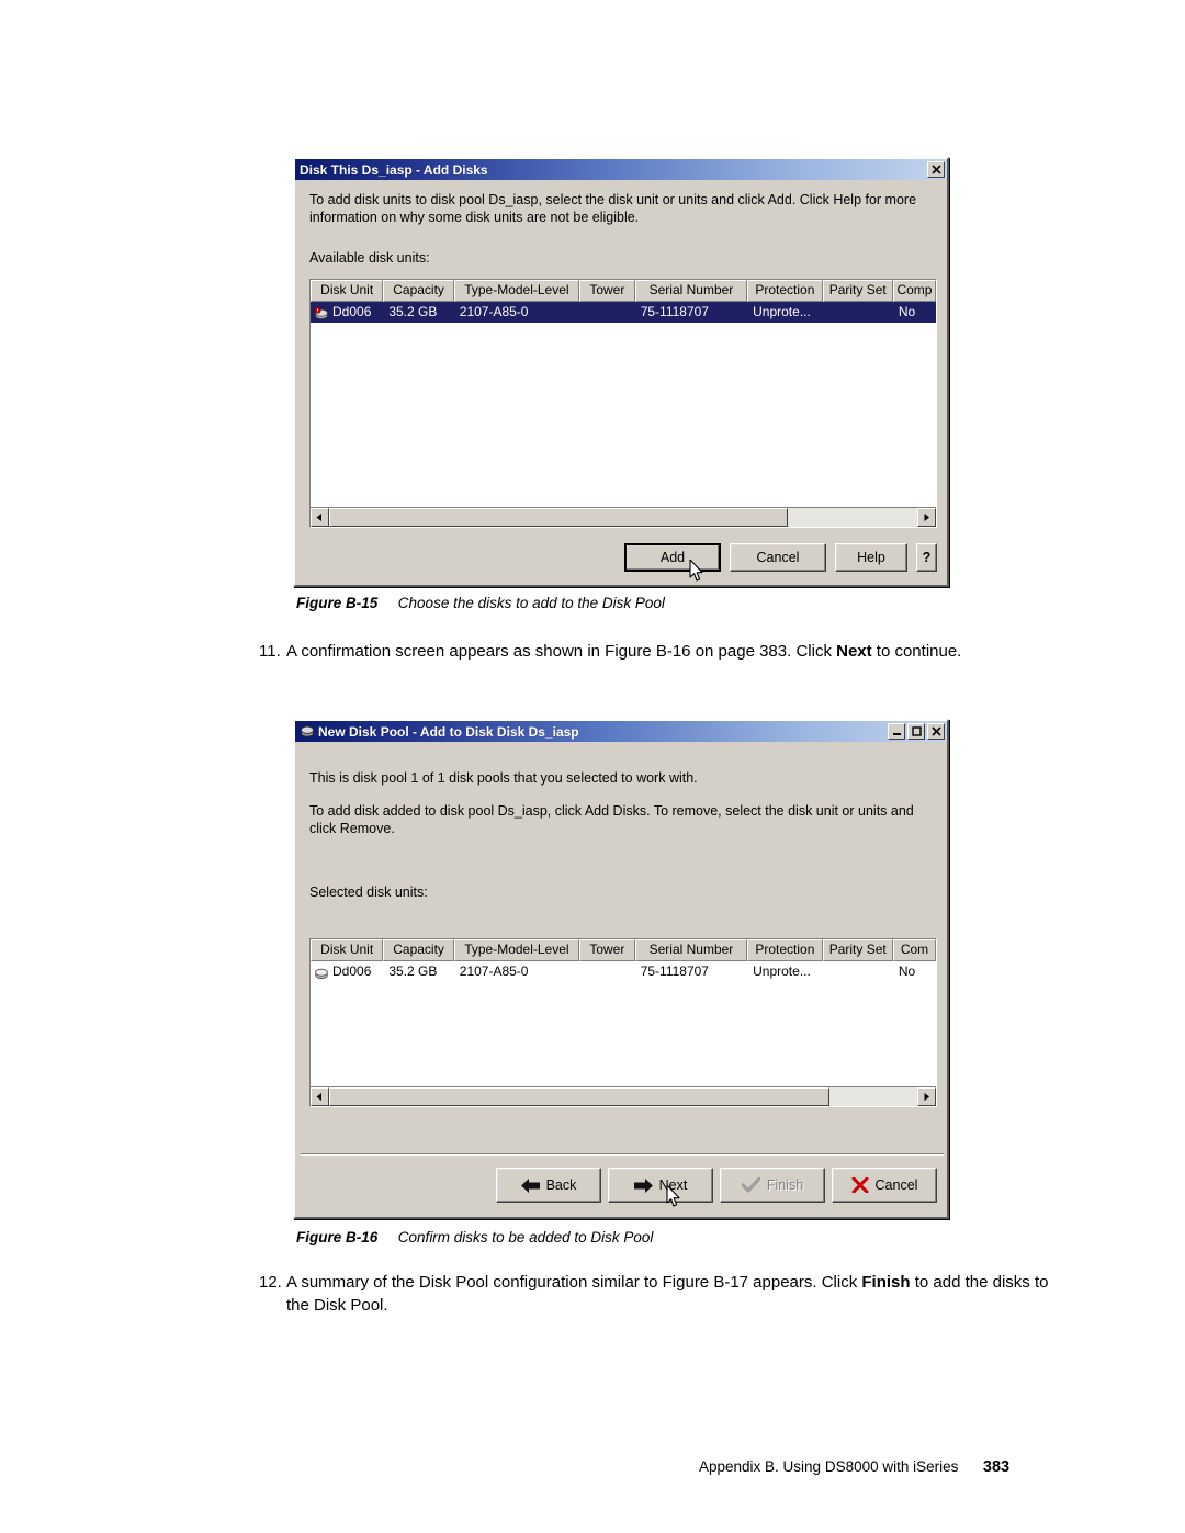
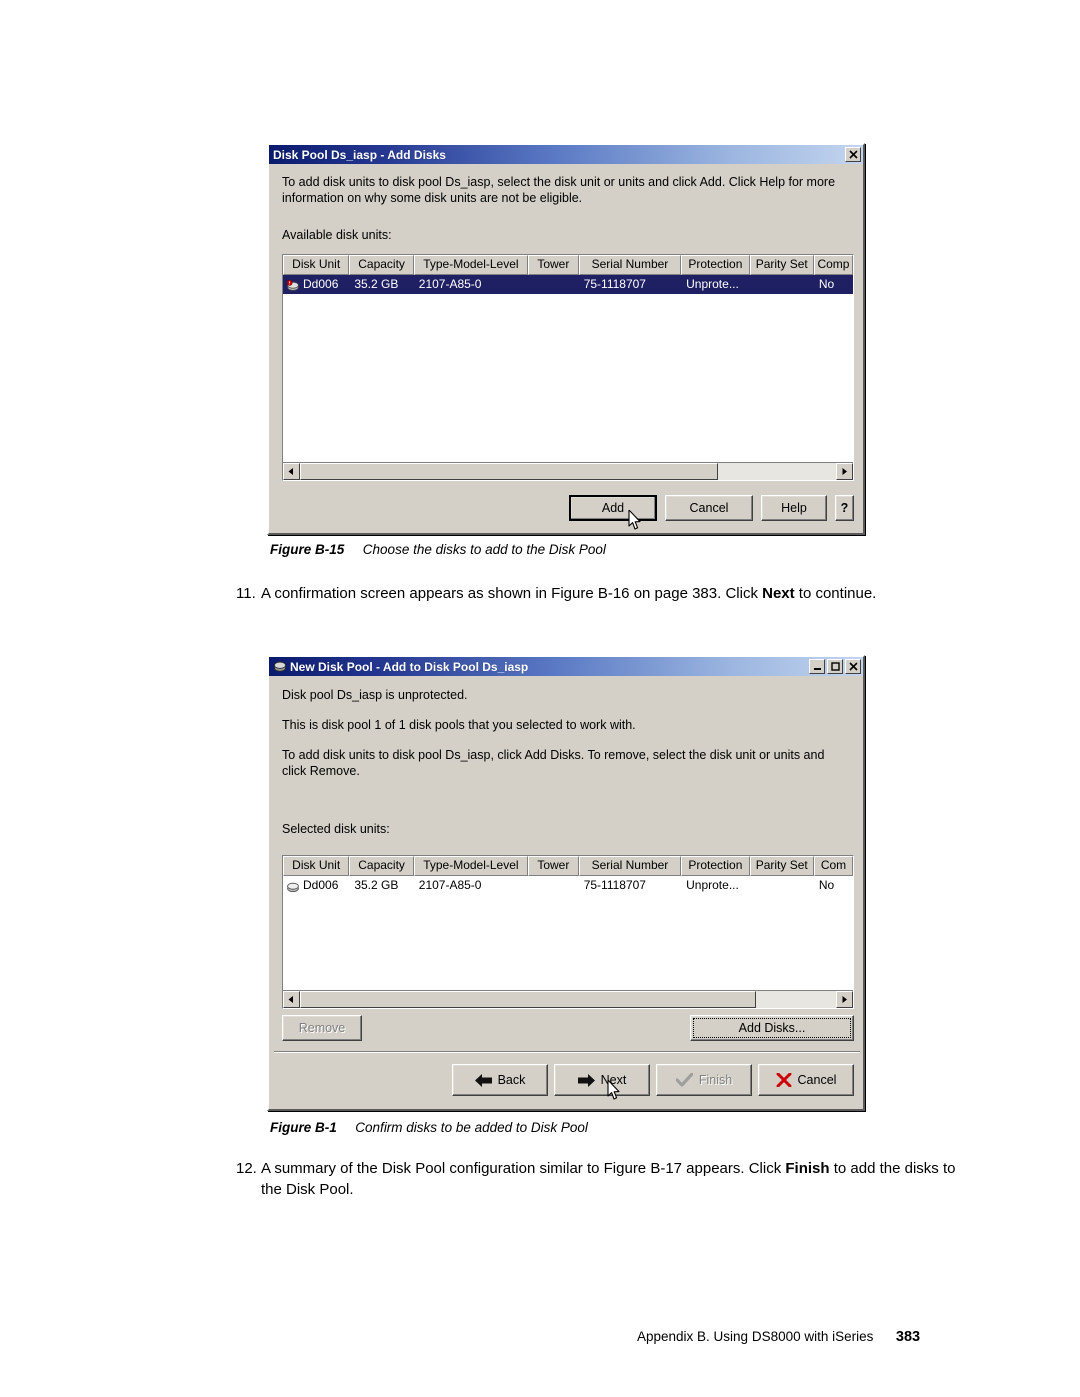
- Disk This Ds_iasp - Add Disks
+ Disk Pool Ds_iasp - Add Disks
  To add disk units to disk pool Ds_iasp, select the disk unit or units and click Add. Click Help for more information on why some disk units are not be eligible.
  Available disk units:
  Disk Unit
  Capacity
  Type-Model-Level
  Tower
  Serial Number
  Protection
  Parity Set
  Comp
  Dd006
  35.2 GB
  2107-A85-0
  75-1118707
  Unprote...
  No
  Add
  Cancel
  Help
  ?
  Figure B-15 Choose the disks to add to the Disk Pool
  11.
  A confirmation screen appears as shown in Figure B-16 on page 383. Click Next to continue.
- New Disk Pool - Add to Disk Disk Ds_iasp
+ New Disk Pool - Add to Disk Pool Ds_iasp
+ Disk pool Ds_iasp is unprotected.
  This is disk pool 1 of 1 disk pools that you selected to work with.
- To add disk added to disk pool Ds_iasp, click Add Disks. To remove, select the disk unit or units and click Remove.
+ To add disk units to disk pool Ds_iasp, click Add Disks. To remove, select the disk unit or units and click Remove.
  Selected disk units:
  Disk Unit
  Capacity
  Type-Model-Level
  Tower
  Serial Number
  Protection
  Parity Set
  Com
  Dd006
  35.2 GB
  2107-A85-0
  75-1118707
  Unprote...
  No
+ Remove
+ Add Disks...
  Back
  Next
  Finish
  Cancel
- Figure B-16 Confirm disks to be added to Disk Pool
+ Figure B-1 Confirm disks to be added to Disk Pool
  12.
  A summary of the Disk Pool configuration similar to Figure B-17 appears. Click Finish to add the disks to the Disk Pool.
  Appendix B. Using DS8000 with iSeries 383
